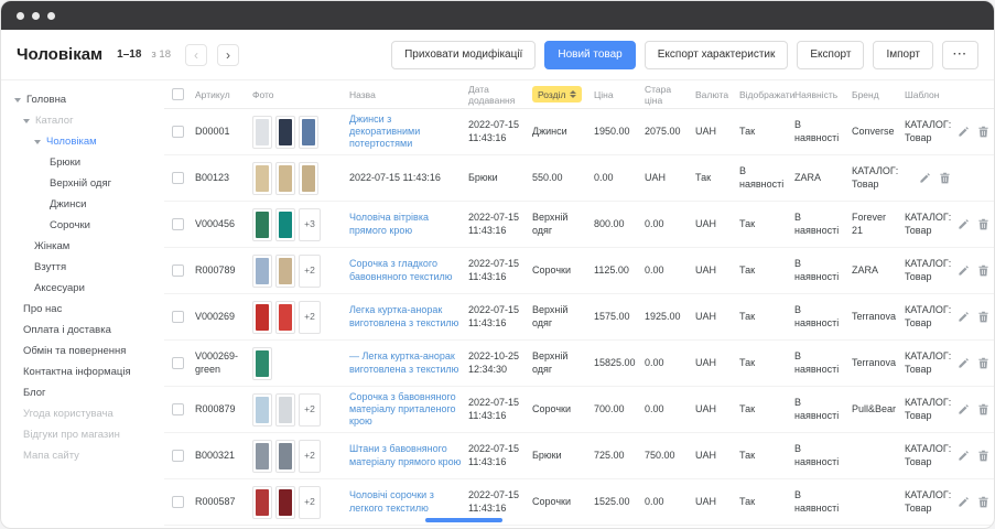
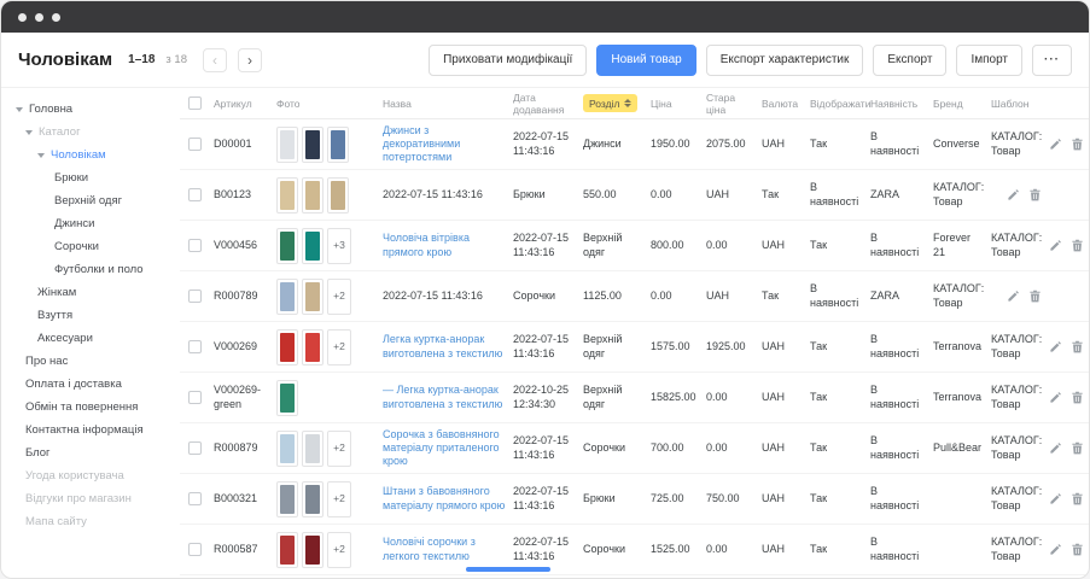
  Чоловікам
  1–18
  з 18
  ‹
  ›
  Приховати модифікації
  Новий товар
  Експорт характеристик
  Експорт
  Імпорт
  ···
  Головна
  Каталог
  Чоловікам
  Брюки
  Верхній одяг
  Джинси
  Сорочки
+ Футболки и поло
  Жінкам
  Взуття
  Аксесуари
  Про нас
  Оплата і доставка
  Обмін та повернення
  Контактна інформація
  Блог
  Угода користувача
  Відгуки про магазин
  Мапа сайту
  Артикул
  Фото
  Назва
  Дата додавання
  Розділ
  Ціна
  Стара ціна
  Валюта
  Відображати
  Наявність
  Бренд
  Шаблон
  D00001
  Джинси з декоративними потертостями
  2022-07-15 11:43:16
  Джинси
  1950.00
  2075.00
  UAH
  Так
  В наявності
  Converse
  КАТАЛОГ: Товар
  B00123
  2022-07-15 11:43:16
  Брюки
  550.00
  0.00
  UAH
  Так
  В наявності
  ZARA
  КАТАЛОГ: Товар
  V000456
  +3
  Чоловіча вітрівка прямого крою
  2022-07-15 11:43:16
  Верхній одяг
  800.00
  0.00
  UAH
  Так
  В наявності
  Forever 21
  КАТАЛОГ: Товар
  R000789
  +2
- Сорочка з гладкого бавовняного текстилю
  2022-07-15 11:43:16
  Сорочки
  1125.00
  0.00
  UAH
  Так
  В наявності
  ZARA
  КАТАЛОГ: Товар
  V000269
  +2
  Легка куртка-анорак виготовлена з текстилю
  2022-07-15 11:43:16
  Верхній одяг
  1575.00
  1925.00
  UAH
  Так
  В наявності
  Terranova
  КАТАЛОГ: Товар
  V000269-green
  — Легка куртка-анорак виготовлена з текстилю
  2022-10-25 12:34:30
  Верхній одяг
  15825.00
  0.00
  UAH
  Так
  В наявності
  Terranova
  КАТАЛОГ: Товар
  R000879
  +2
  Сорочка з бавовняного матеріалу приталеного крою
  2022-07-15 11:43:16
  Сорочки
  700.00
  0.00
  UAH
  Так
  В наявності
  Pull&Bear
  КАТАЛОГ: Товар
  B000321
  +2
  Штани з бавовняного матеріалу прямого крою
  2022-07-15 11:43:16
  Брюки
  725.00
  750.00
  UAH
  Так
  В наявності
  КАТАЛОГ: Товар
  R000587
  +2
  Чоловічі сорочки з легкого текстилю
  2022-07-15 11:43:16
  Сорочки
  1525.00
  0.00
  UAH
  Так
  В наявності
  КАТАЛОГ: Товар
